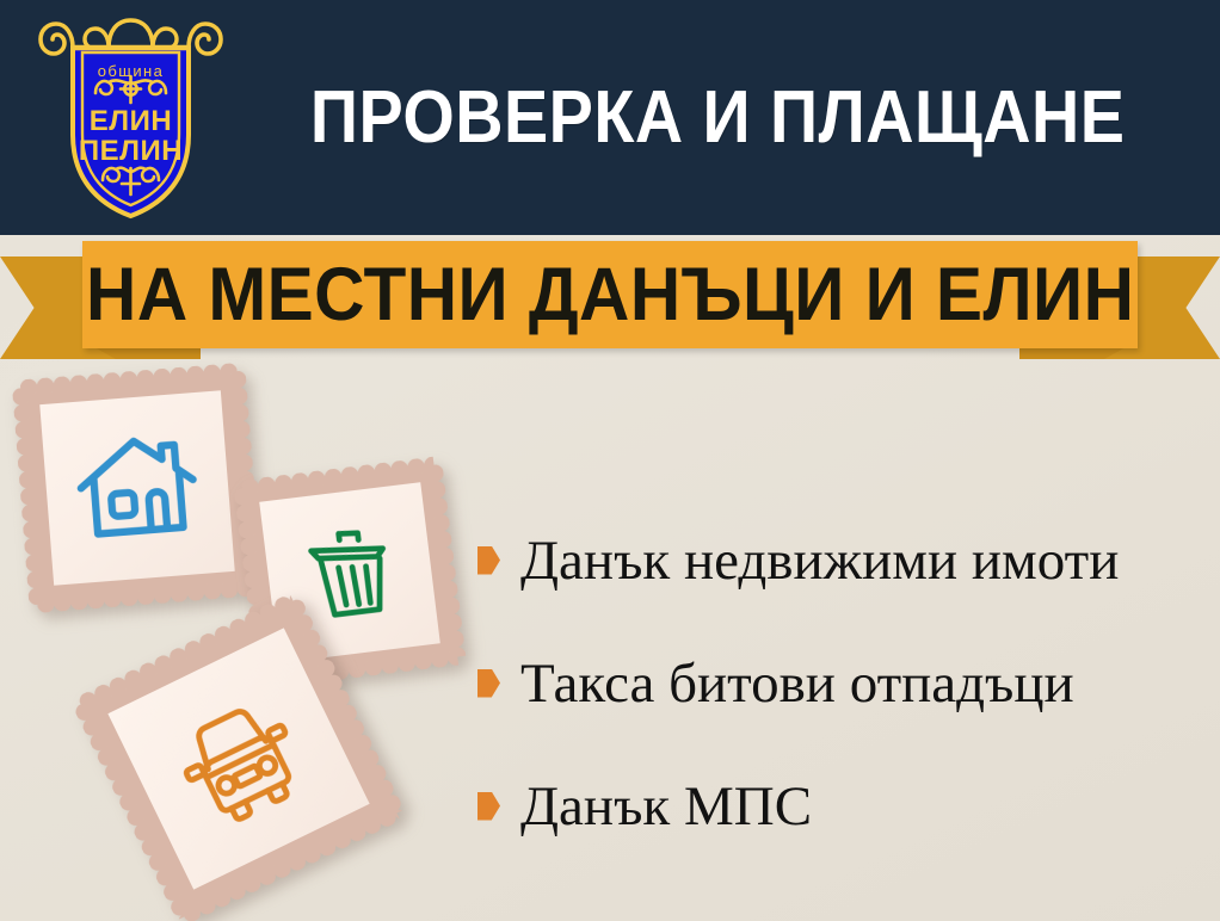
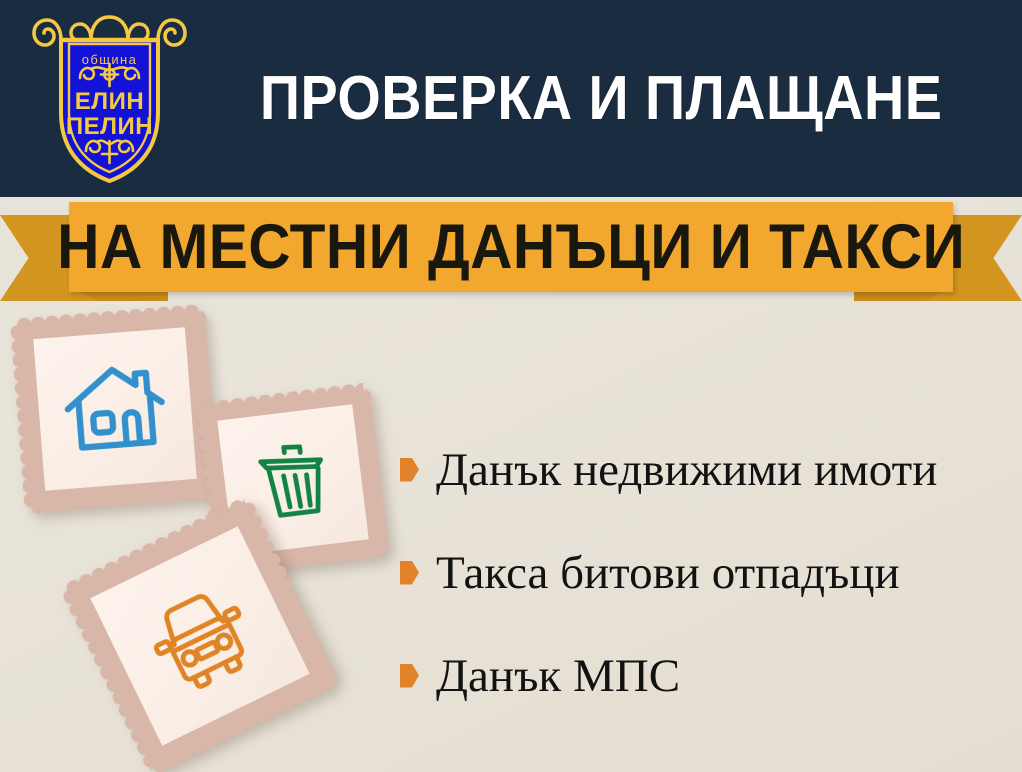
  община
  ЕЛИН
  ПЕЛИН
  ПРОВЕРКА И ПЛАЩАНЕ
- НА МЕСТНИ ДАНЪЦИ И ЕЛИН
+ НА МЕСТНИ ДАНЪЦИ И ТАКСИ
  Данък недвижими имоти
  Такса битови отпадъци
  Данък МПС
